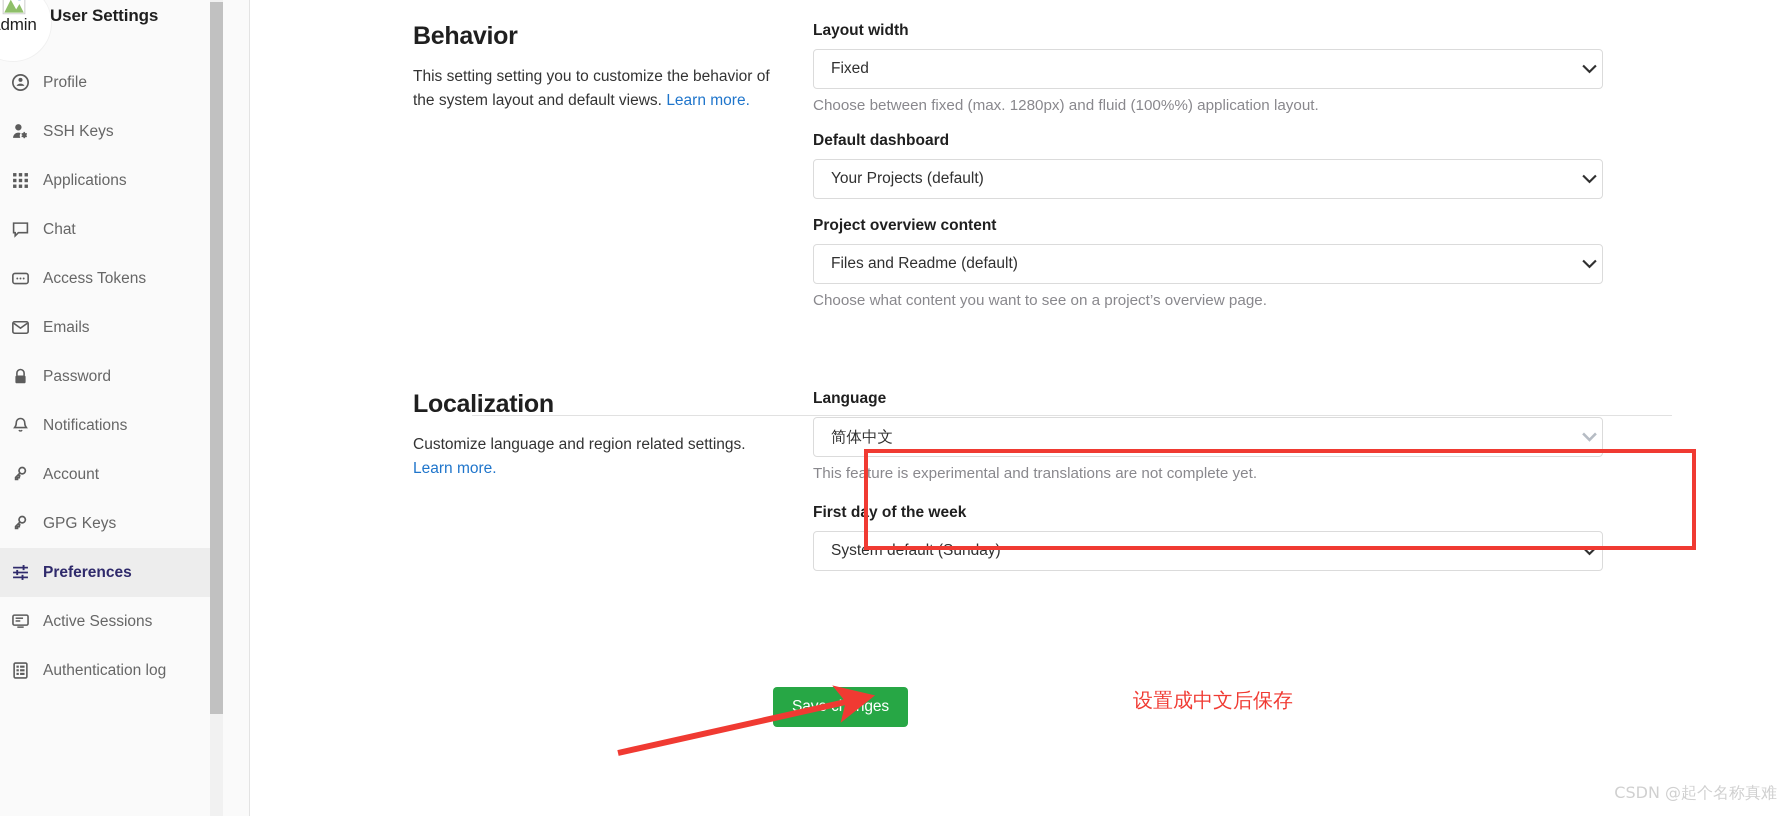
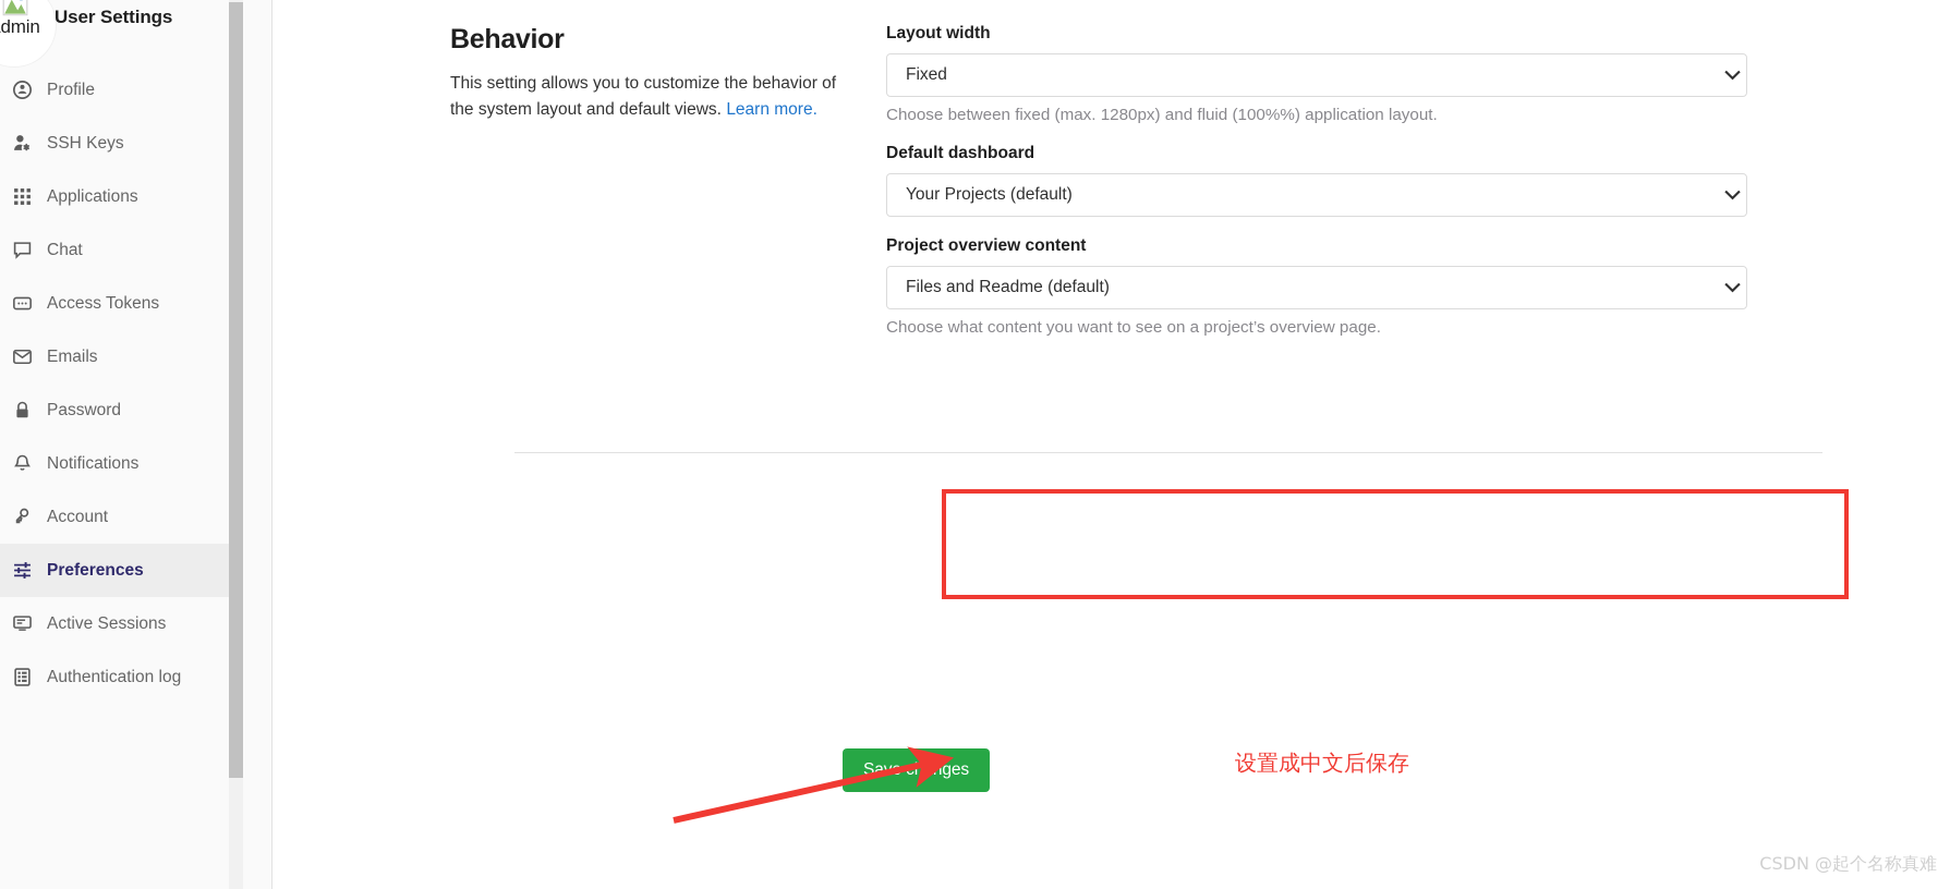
  dmin
  User Settings
  Profile
  SSH Keys
  Applications
  Chat
  Access Tokens
  Emails
  Password
  Notifications
  Account
- GPG Keys
  Preferences
  Active Sessions
  Authentication log
  Behavior
- This setting setting you to customize the behavior of the system layout and default views. Learn more.
+ This setting allows you to customize the behavior of the system layout and default views. Learn more.
  Layout width
  Fixed
  Choose between fixed (max. 1280px) and fluid (100%%) application layout.
  Default dashboard
  Your Projects (default)
  Project overview content
  Files and Readme (default)
  Choose what content you want to see on a project’s overview page.
- Localization
- Customize language and region related settings. Learn more.
- Language
- 简体中文
- This feature is experimental and translations are not complete yet.
- First day of the week
- System default (Sunday)
  Sahanges
  设置成中文后保存
  CSDN @起个名称真难
